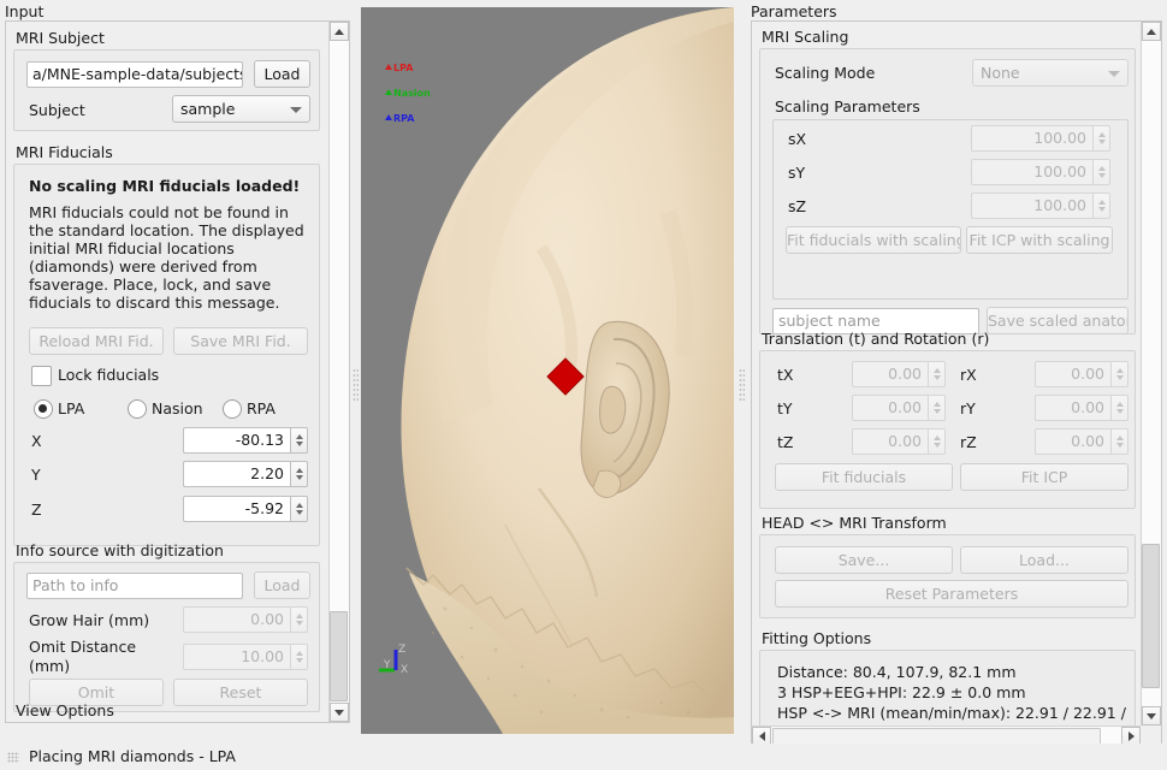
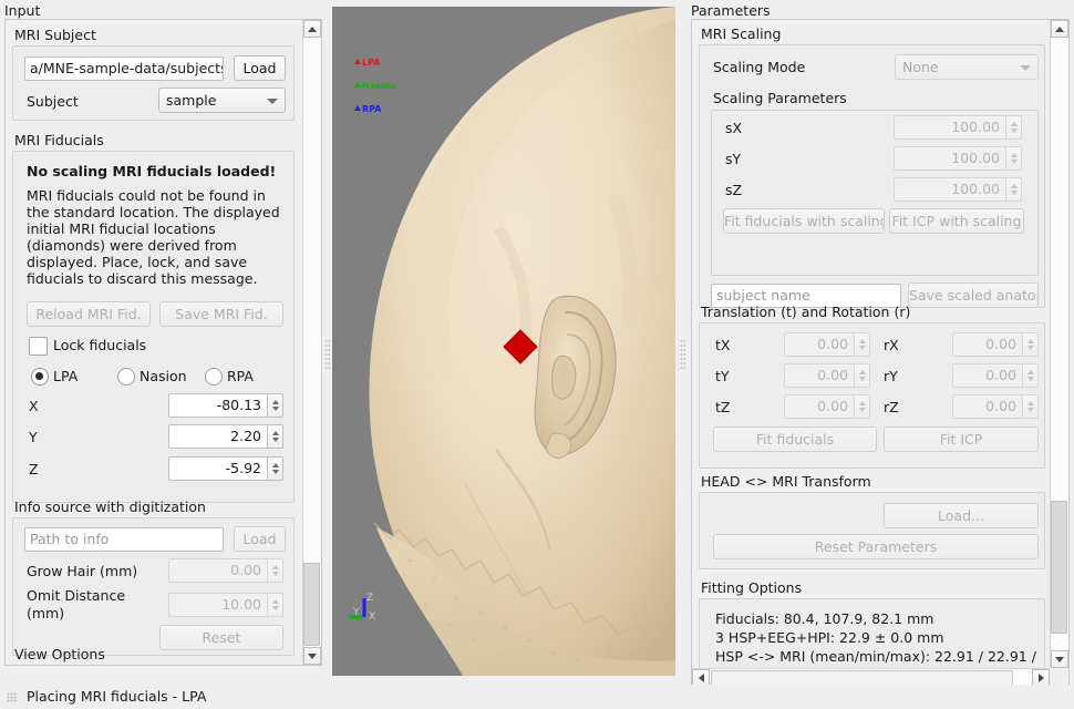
  Input
  MRI Subject
  a/MNE-sample-data/subject
  Load
  Subject
  sample
  MRI Fiducials
  No scaling MRI fiducials loaded!
- MRI fiducials could not be found in the standard location. The displayed initial MRI fiducial locations (diamonds) were derived from fsaverage. Place, lock, and save fiducials to discard this message.
+ MRI fiducials could not be found in the standard location. The displayed initial MRI fiducial locations (diamonds) were derived from displayed. Place, lock, and save fiducials to discard this message.
  Reload MRI Fid.
  Save MRI Fid.
  Lock fiducials
  LPA
  Nasion
  RPA
  X
  -80.13
  Y
  2.20
  Z
  -5.92
  Info source with digitization
  Path to info
  Load
  Grow Hair (mm)
  0.00
  Omit Distance (mm)
  10.00
- Omit
  Reset
  View Options
  LPA
  Nasion
  RPA
  Z
  Y
  X
  Parameters
  MRI Scaling
  Scaling Mode
  None
  Scaling Parameters
  sX
  100.00
  sY
  100.00
  sZ
  100.00
  Fit fiducials with scaling
  Fit ICP with scaling
  subject name
  Save scaled anato
  Translation (t) and Rotation (r)
  tX
  0.00
  rX
  0.00
  tY
  0.00
  rY
  0.00
  tZ
  0.00
  rZ
  0.00
  Fit fiducials
  Fit ICP
  HEAD <> MRI Transform
- Save...
  Load...
  Reset Parameters
  Fitting Options
- Distance: 80.4, 107.9, 82.1 mm
+ Fiducials: 80.4, 107.9, 82.1 mm
  3 HSP+EEG+HPI: 22.9 ± 0.0 mm
  HSP <-> MRI (mean/min/max): 22.91 / 22.91 /
- Placing MRI diamonds - LPA
+ Placing MRI fiducials - LPA
